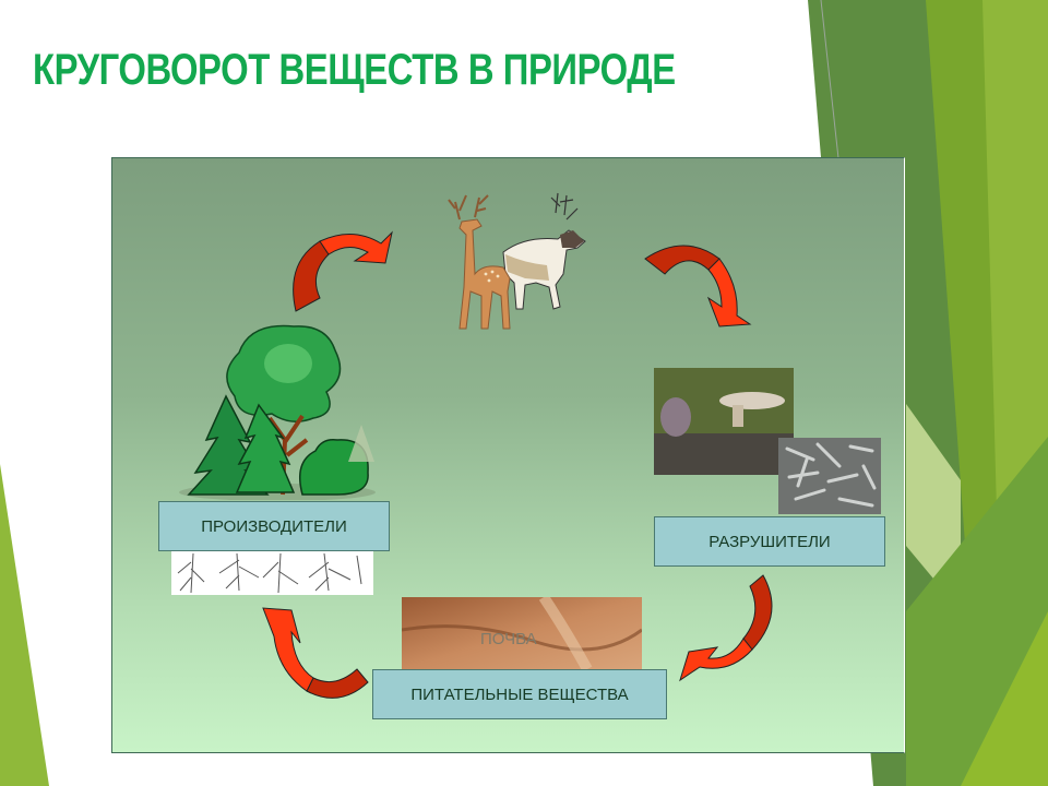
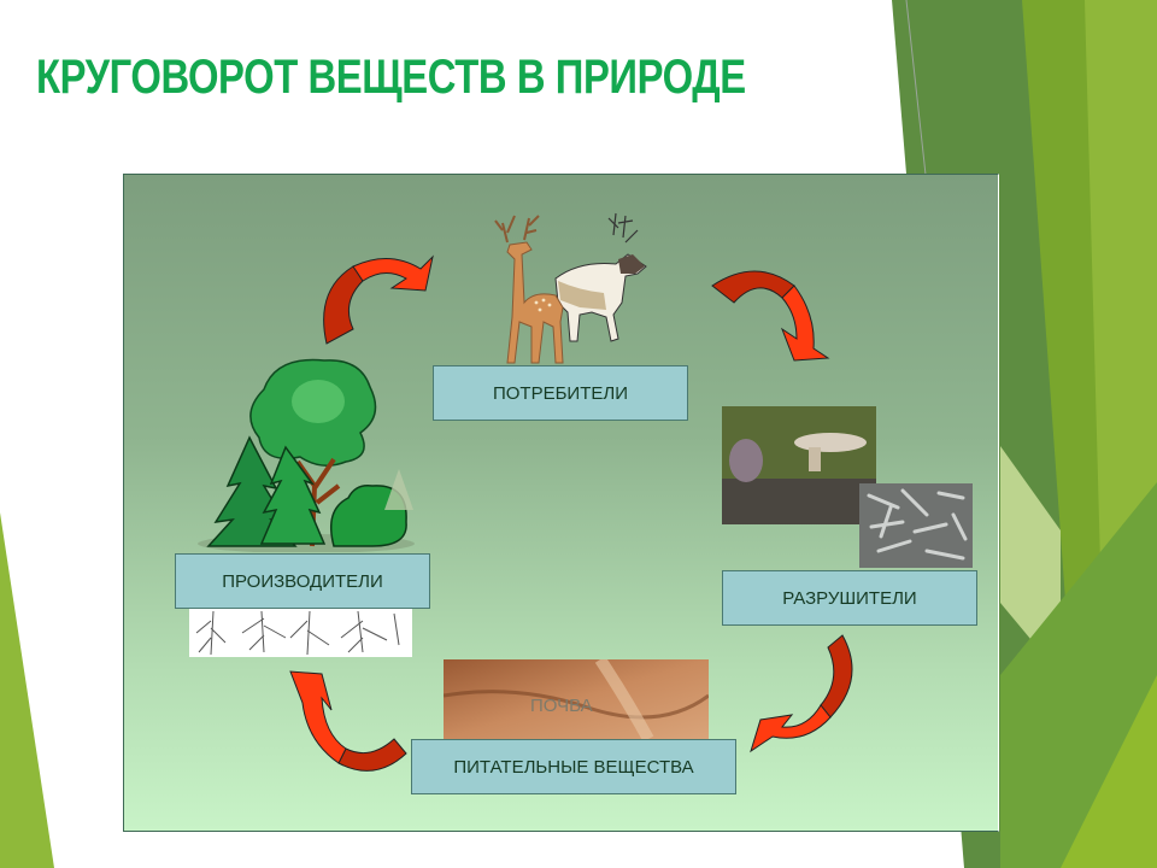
  КРУГОВОРОТ ВЕЩЕСТВ В ПРИРОДЕ
+ ПОТРЕБИТЕЛИ
  ПРОИЗВОДИТЕЛИ
  РАЗРУШИТЕЛИ
  ПОЧВА
  ПИТАТЕЛЬНЫЕ ВЕЩЕСТВА
